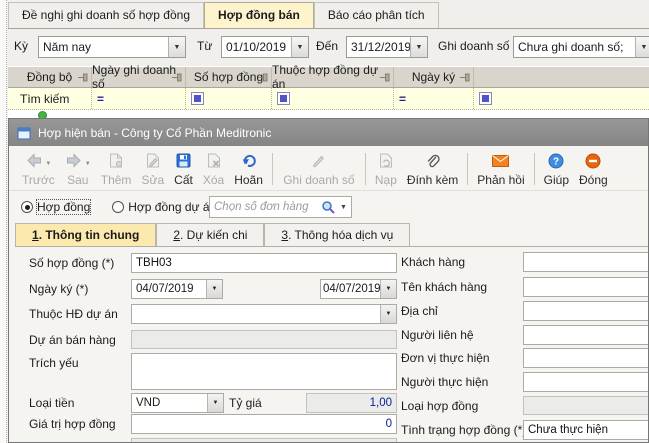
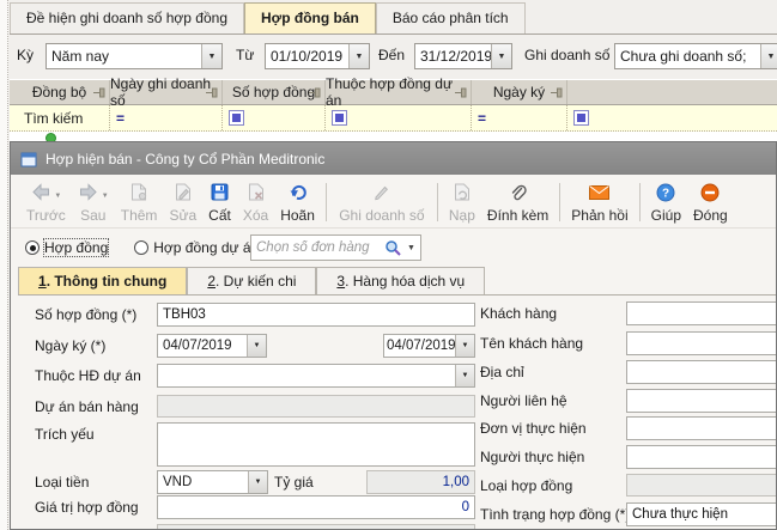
- Đề nghị ghi doanh số hợp đồng
+ Đề hiện ghi doanh số hợp đồng
  Hợp đồng bán
  Báo cáo phân tích
  Kỳ
  Năm nay
  Từ
  01/10/2019
  Đến
  31/12/2019
  Ghi doanh số
  Chưa ghi doanh số;
  Đồng bộ
  Ngày ghi doanh số
  Số hợp đồn
  Thuộc hợp đồng dự án
  Ngày ký
  Tìm kiếm
  =
  =
  Hợp hiện bán - Công ty Cổ Phần Meditronic
  Trước
  Sau
  Thêm
  Sửa
  Cất
  Xóa
  Hoãn
  Ghi doanh số
  Nạp
  Đính kèm
  Phản hồi
  ?
  Giúp
  Đóng
  Hợp đồng
  Hợp đồng dự á
  Chọn số đơn hàng
  1. Thông tin chung
  2. Dự kiến chi
- 3. Thông hóa dịch vụ
+ 3. Hàng hóa dịch vụ
  Số hợp đồng (*)
  TBH03
  Ngày ký (*)
  04/07/2019
  04/07/2019
  Thuộc HĐ dự án
  Dự án bán hàng
  Trích yếu
  Loại tiền
  VND
  Tỷ giá
  1,00
  Giá trị hợp đồng
  0
  Khách hàng
  Tên khách hàng
  Địa chỉ
  Người liên hệ
  Đơn vị thực hiện
  Người thực hiện
  Loại hợp đồng
  Tình trạng hợp đồng (*
  Chưa thực hiện
